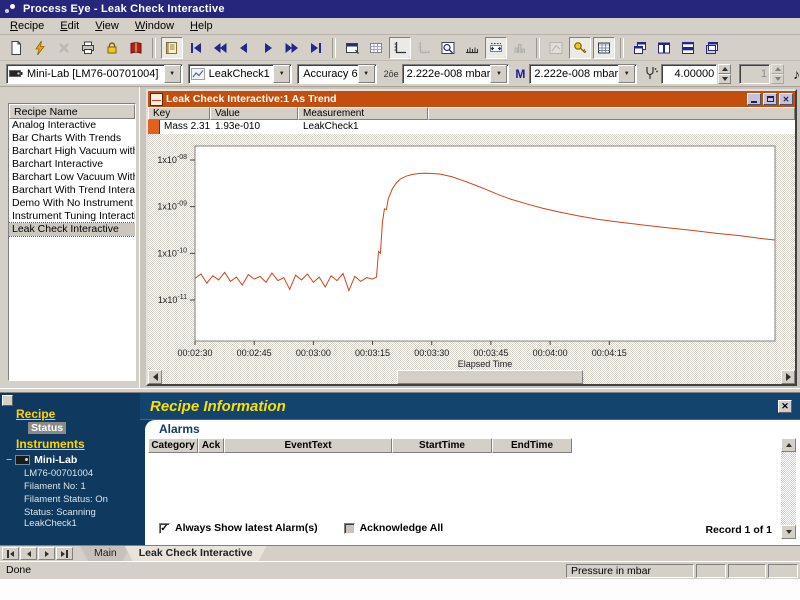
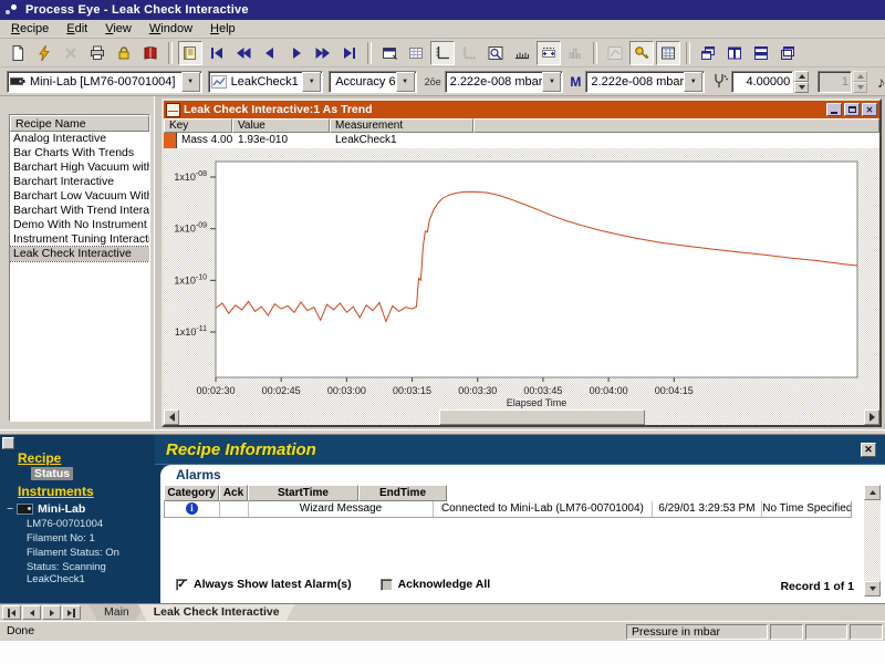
  Process Eye - Leak Check Interactive
  Recipe
  Edit
  View
  Window
  Help
  Mini-Lab [LM76-00701004]
  LeakCheck1
  Accuracy 6
  2ōe
  2.222e-008 mbar
  M
  2.222e-008 mbar
  4.00000
  1
  ♪
  Recipe Name
  Analog Interactive
  Bar Charts With Trends
  Barchart High Vacuum wit
  Barchart Interactive
  Barchart Low Vacuum Wit
  Barchart With Trend Intera
  Demo With No Instrument
  Instrument Tuning Interact
  Leak Check Interactive
  Leak Check Interactive:1 As Trend
  ✕
  Key
  Value
  Measurement
- Mass 2.31
+ Mass 4.00
  1.93e-010
  LeakCheck1
  00:02:30
  00:02:45
  00:03:00
  00:03:15
  00:03:30
  00:03:45
  00:04:00
  00:04:15
  Elapsed Time
  Recipe
  Status
  Instruments
  −
  Mini-Lab
  LM76-00701004
  Filament No: 1
  Filament Status: On
  Status: Scanning LeakCheck1
  Recipe Information
  ✕
  Alarms
  Category
  Ack
- EventText
  StartTime
  EndTime
+ i
+ Wizard Message
+ Connected to Mini-Lab (LM76-00701004)
+ 6/29/01 3:29:53 PM
+ No Time Specified
  ✓
  Always Show latest Alarm(s)
  Acknowledge All
  Record 1 of 1
  Main
  Leak Check Interactive
  Done
  Pressure in mbar
